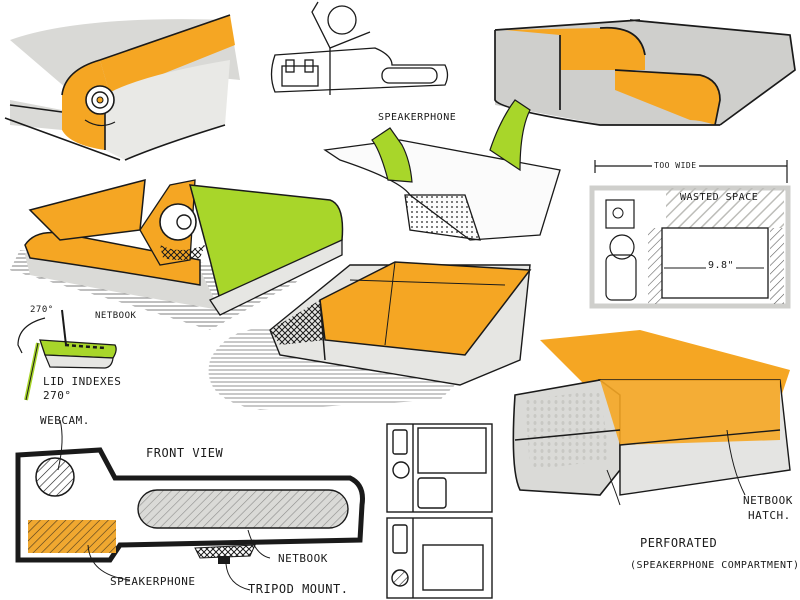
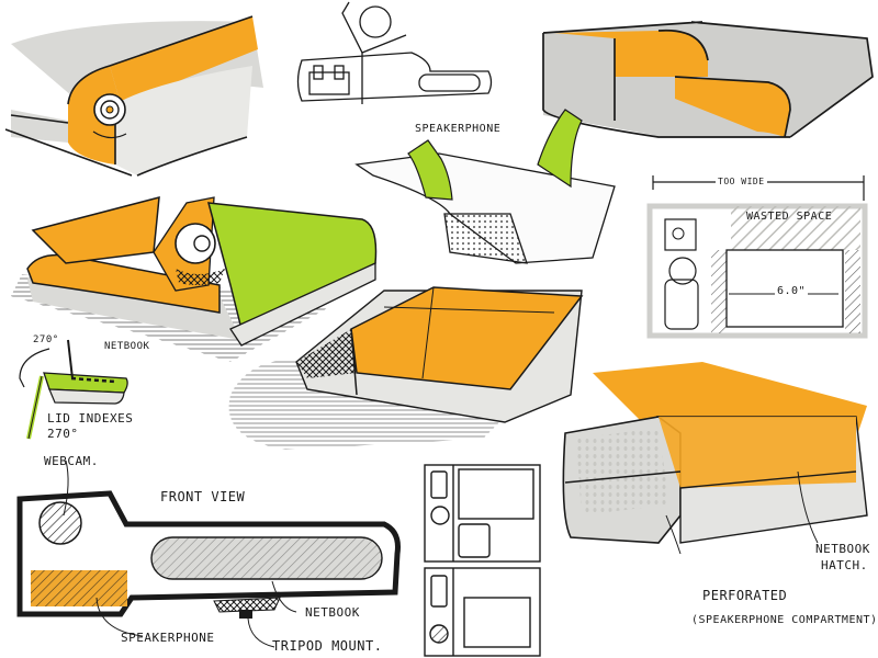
  SPEAKERPHONE
  TOO WIDE
  WASTED SPACE
- 9.8"
+ 6.0"
  270°
  NETBOOK
  LID INDEXES
  270°
  WEBCAM.
  FRONT VIEW
  NETBOOK
  SPEAKERPHONE
  TRIPOD MOUNT.
  NETBOOK
  HATCH.
  PERFORATED
  (SPEAKERPHONE COMPARTMENT)
